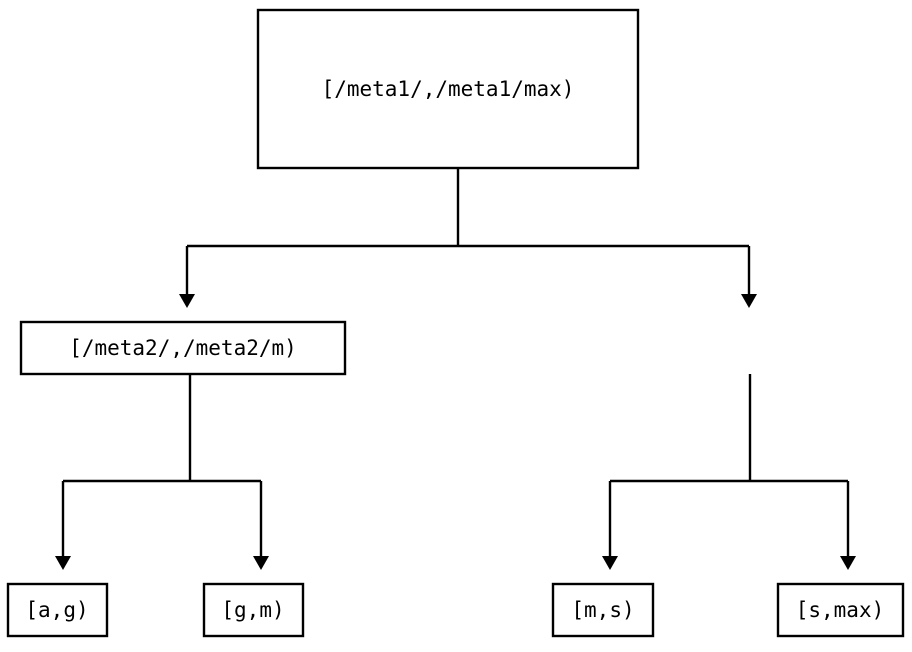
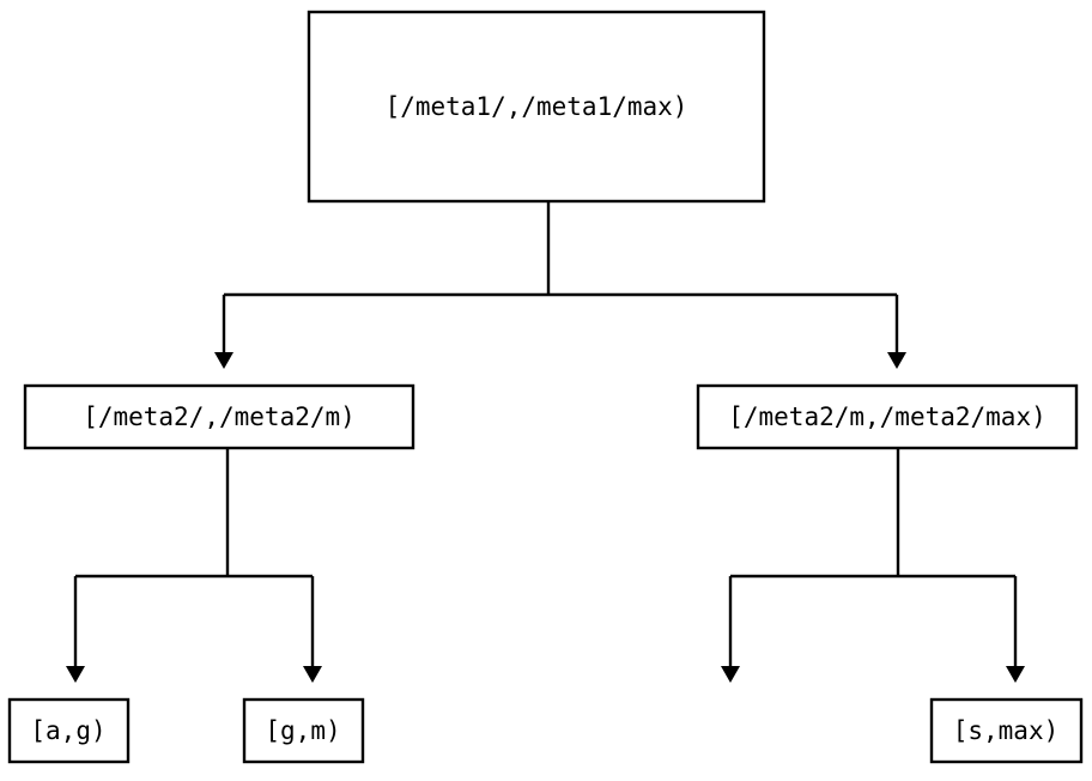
  [/meta1/,/meta1/max)
  [/meta2/,/meta2/m)
+ [/meta2/m,/meta2/max)
  [a,g)
  [g,m)
- [m,s)
  [s,max)
